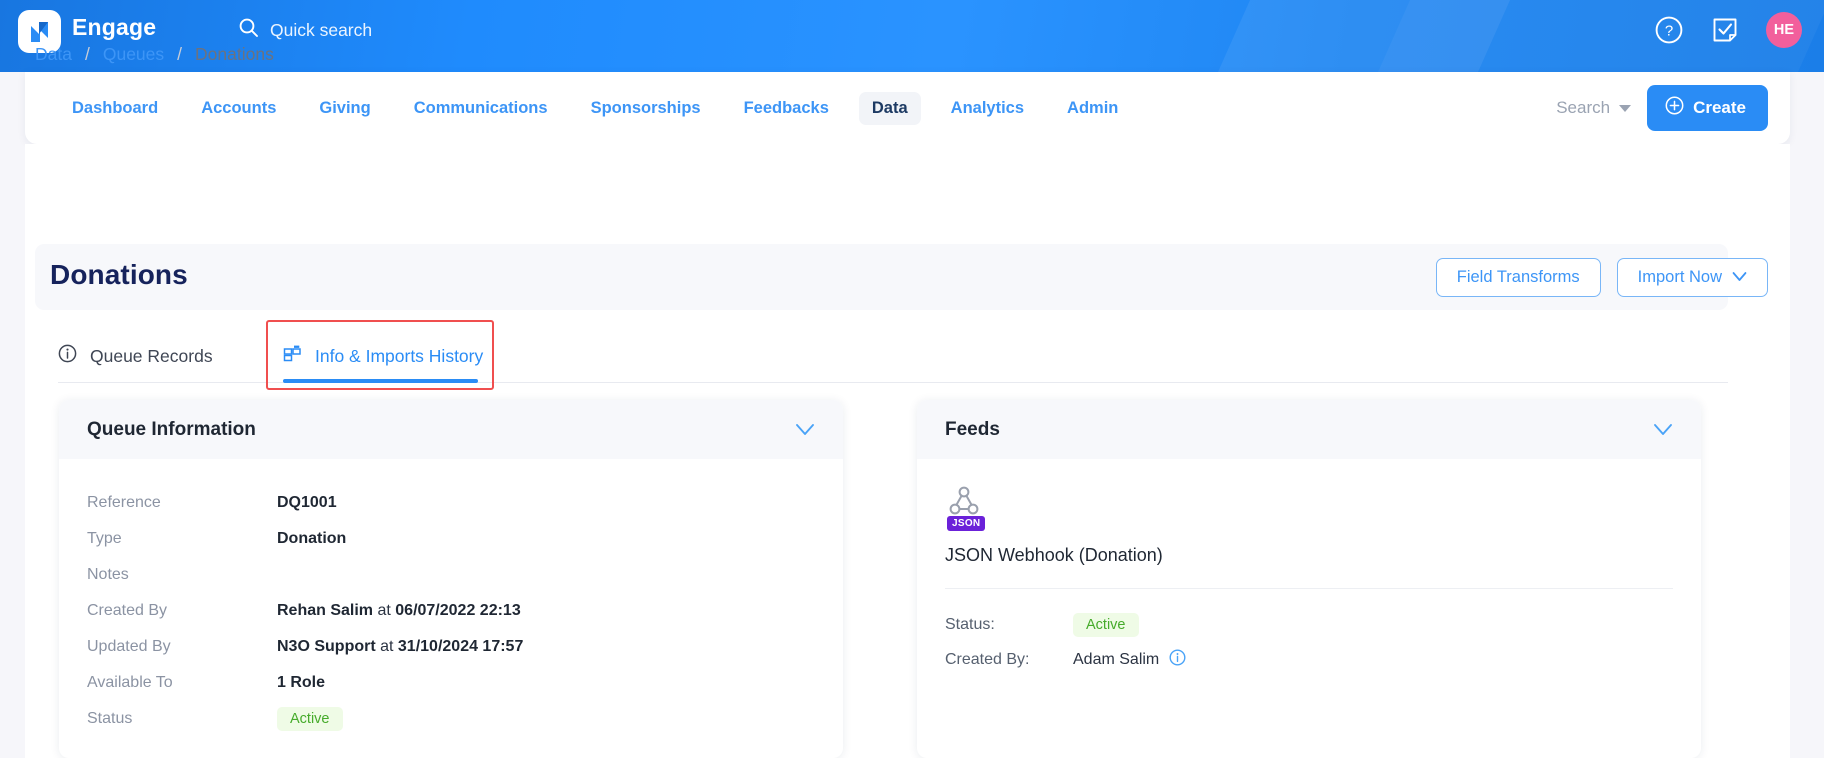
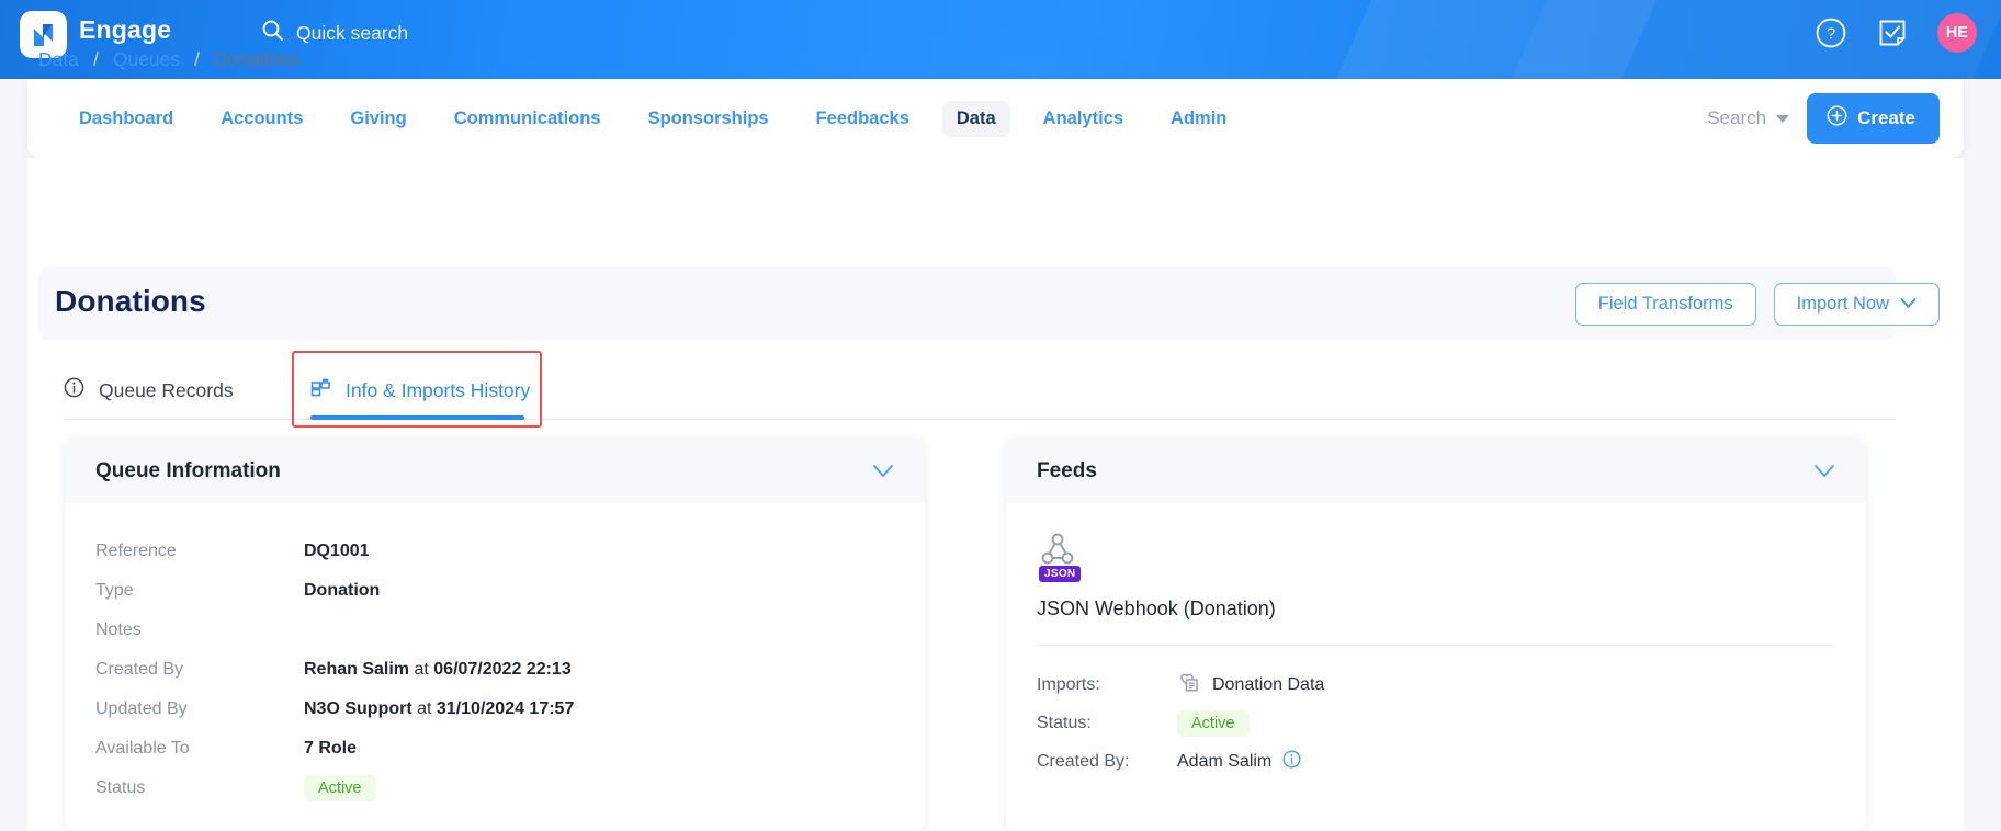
  Engage
  Quick search
  ?
  HE
  Dashboard
  Accounts
  Giving
  Communications
  Sponsorships
  Feedbacks
  Data
  Analytics
  Admin
  Search
  Create
  Data
  /
  Queues
  /
  Donations
  Donations
  Field Transforms
  Import Now
  Queue Records
  Info & Imports History
  Queue Information
  Reference
  DQ1001
  Type
  Donation
  Notes
  Created By
  Rehan Salim at 06/07/2022 22:13
  Updated By
  N3O Support at 31/10/2024 17:57
  Available To
- 1 Role
+ 7 Role
  Status
  Active
  Feeds
  JSON
  JSON Webhook (Donation)
+ Imports:
+ Donation Data
  Status:
  Active
  Created By:
  Adam Salim
